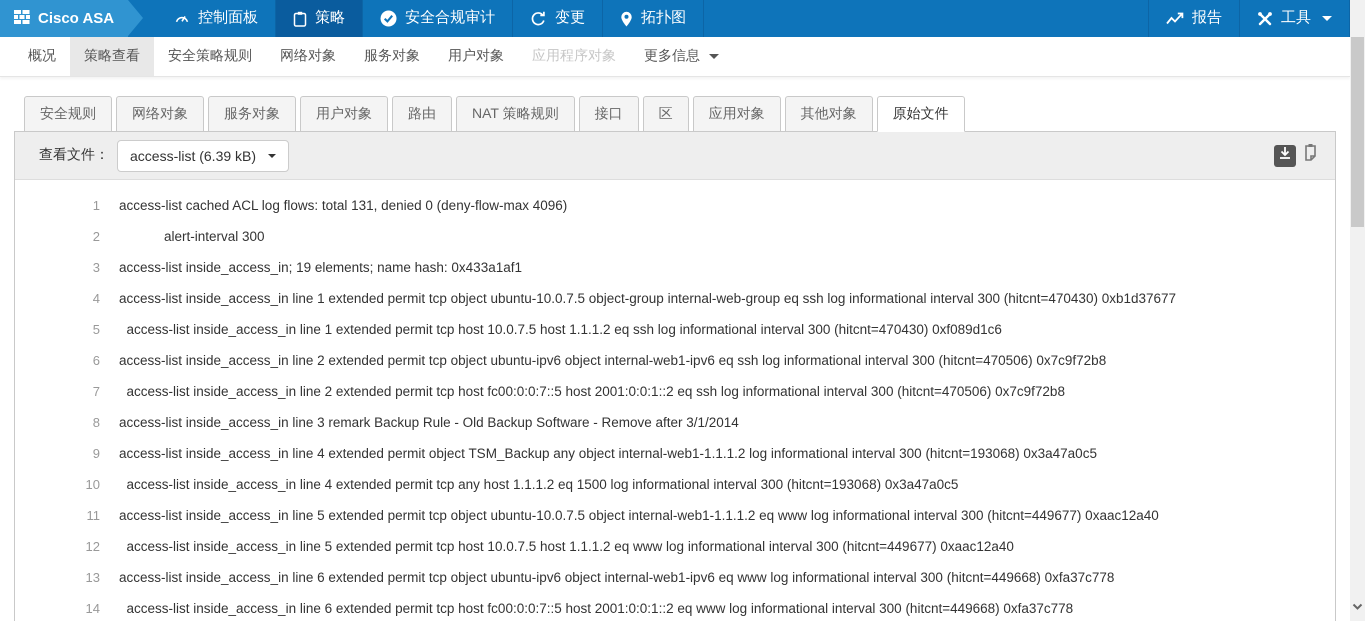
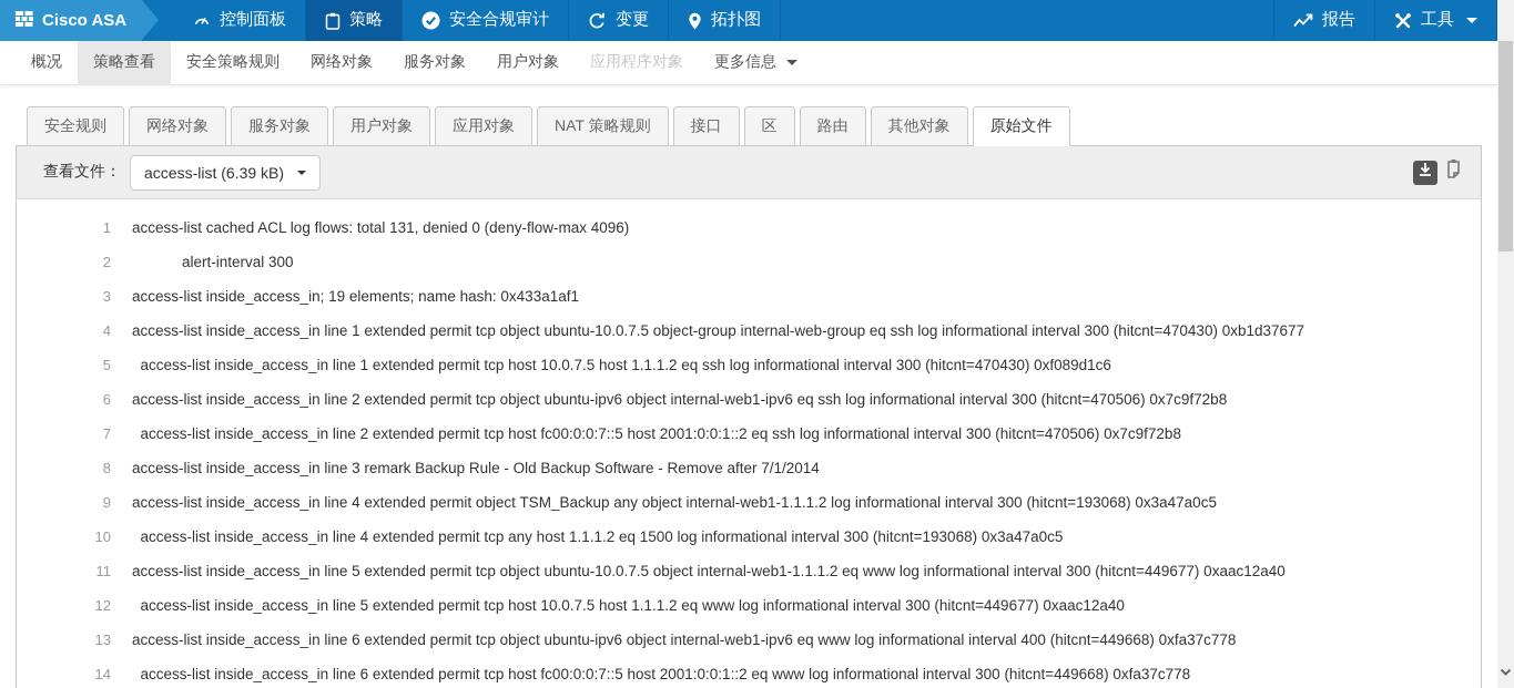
  Cisco ASA
  控制面板
  策略
  安全合规审计
  变更
  拓扑图
  报告
  工具
  概况
  策略查看
  安全策略规则
  网络对象
  服务对象
  用户对象
  应用程序对象
  更多信息
  安全规则
  网络对象
  服务对象
  用户对象
- 路由
+ 应用对象
  NAT 策略规则
  接口
  区
- 应用对象
+ 路由
  其他对象
  原始文件
  查看文件：
  access-list (6.39 kB)
  1
  access-list cached ACL log flows: total 131, denied 0 (deny-flow-max 4096)
  2
  alert-interval 300
  3
  access-list inside_access_in; 19 elements; name hash: 0x433a1af1
  4
  access-list inside_access_in line 1 extended permit tcp object ubuntu-10.0.7.5 object-group internal-web-group eq ssh log informational interval 300 (hitcnt=470430) 0xb1d37677
  5
  access-list inside_access_in line 1 extended permit tcp host 10.0.7.5 host 1.1.1.2 eq ssh log informational interval 300 (hitcnt=470430) 0xf089d1c6
  6
  access-list inside_access_in line 2 extended permit tcp object ubuntu-ipv6 object internal-web1-ipv6 eq ssh log informational interval 300 (hitcnt=470506) 0x7c9f72b8
  7
  access-list inside_access_in line 2 extended permit tcp host fc00:0:0:7::5 host 2001:0:0:1::2 eq ssh log informational interval 300 (hitcnt=470506) 0x7c9f72b8
  8
- access-list inside_access_in line 3 remark Backup Rule - Old Backup Software - Remove after 3/1/2014
+ access-list inside_access_in line 3 remark Backup Rule - Old Backup Software - Remove after 7/1/2014
  9
  access-list inside_access_in line 4 extended permit object TSM_Backup any object internal-web1-1.1.1.2 log informational interval 300 (hitcnt=193068) 0x3a47a0c5
  10
  access-list inside_access_in line 4 extended permit tcp any host 1.1.1.2 eq 1500 log informational interval 300 (hitcnt=193068) 0x3a47a0c5
  11
  access-list inside_access_in line 5 extended permit tcp object ubuntu-10.0.7.5 object internal-web1-1.1.1.2 eq www log informational interval 300 (hitcnt=449677) 0xaac12a40
  12
  access-list inside_access_in line 5 extended permit tcp host 10.0.7.5 host 1.1.1.2 eq www log informational interval 300 (hitcnt=449677) 0xaac12a40
  13
- access-list inside_access_in line 6 extended permit tcp object ubuntu-ipv6 object internal-web1-ipv6 eq www log informational interval 300 (hitcnt=449668) 0xfa37c778
+ access-list inside_access_in line 6 extended permit tcp object ubuntu-ipv6 object internal-web1-ipv6 eq www log informational interval 400 (hitcnt=449668) 0xfa37c778
  14
  access-list inside_access_in line 6 extended permit tcp host fc00:0:0:7::5 host 2001:0:0:1::2 eq www log informational interval 300 (hitcnt=449668) 0xfa37c778
